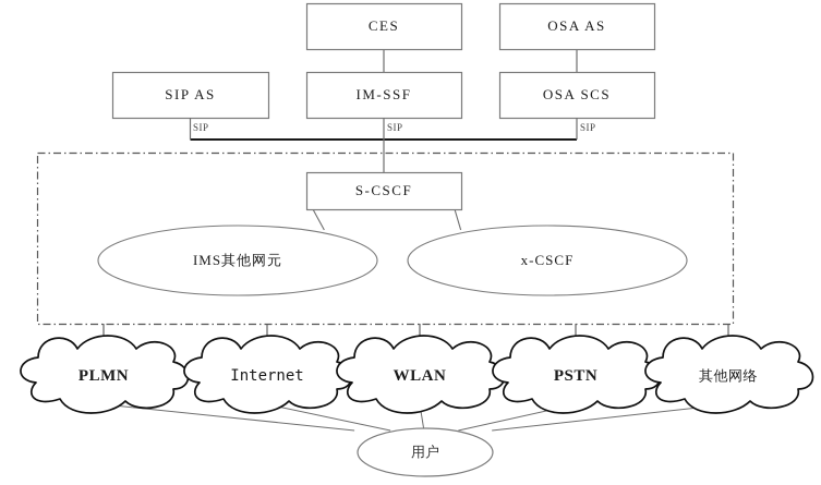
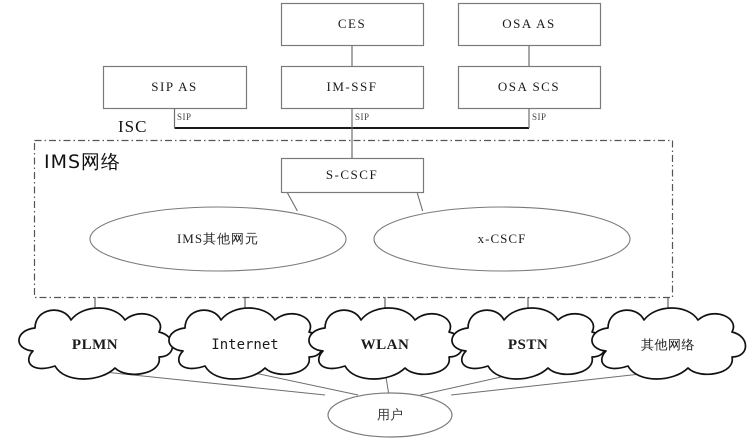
  CES
  OSA AS
  SIP AS
  IM-SSF
  OSA SCS
  S-CSCF
  SIP
  SIP
  SIP
  IMS其他网元
  x-CSCF
  PLMN
  Internet
  WLAN
  PSTN
  其他网络
  用户
+ ISC
+ IMS网络
